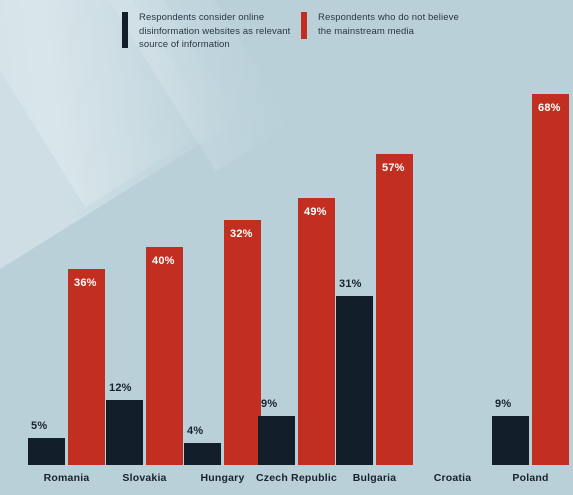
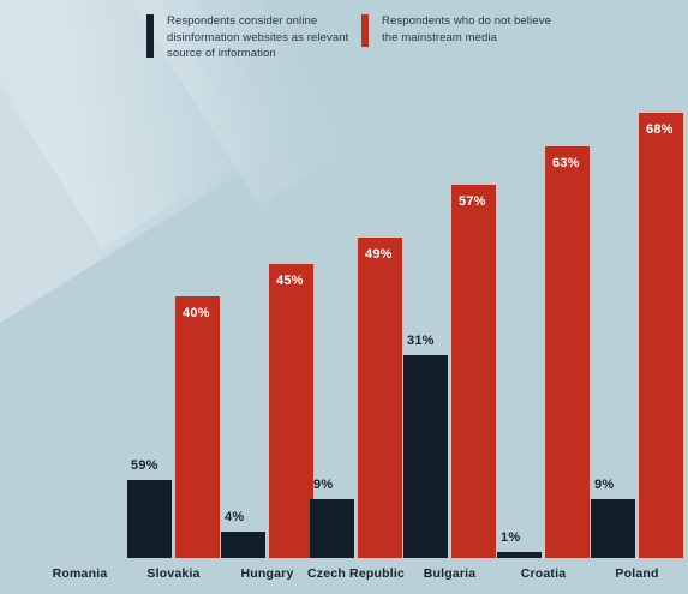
  Respondents consider online
  disinformation websites as relevant
  source of information
  Respondents who do not believe
  the mainstream media
- 5%
- 36%
- 12%
+ 59%
  40%
  4%
- 32%
+ 45%
  9%
  49%
  31%
  57%
+ 1%
+ 63%
  9%
  68%
  Romania
  Slovakia
  Hungary
  Czech Republic
  Bulgaria
  Croatia
  Poland
